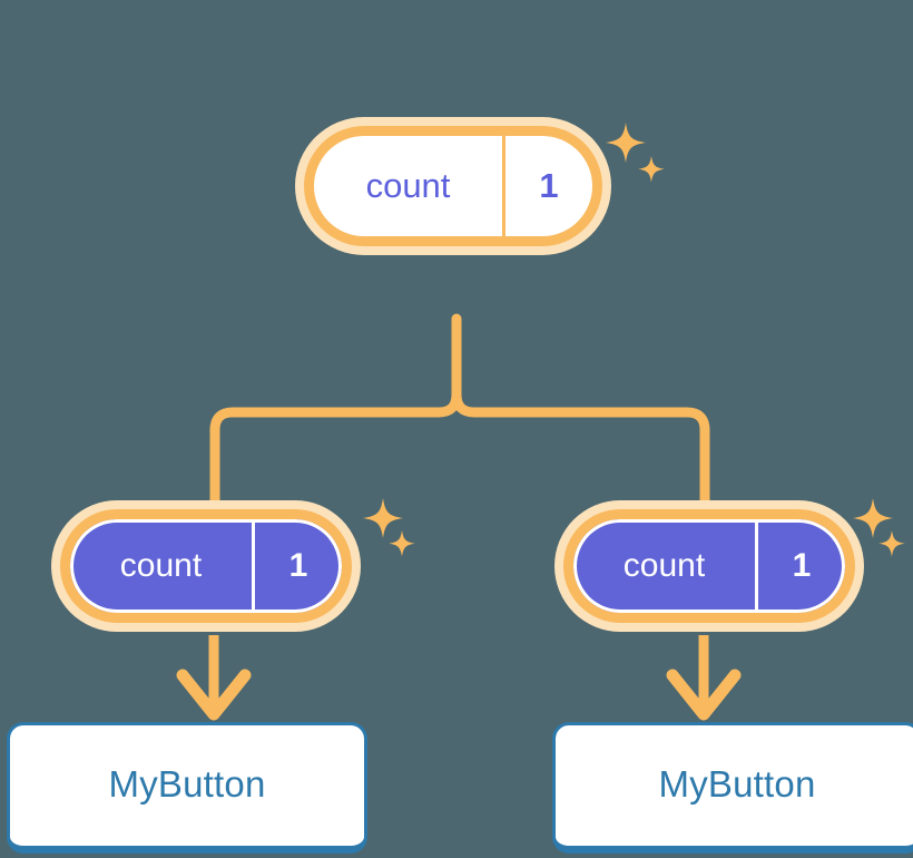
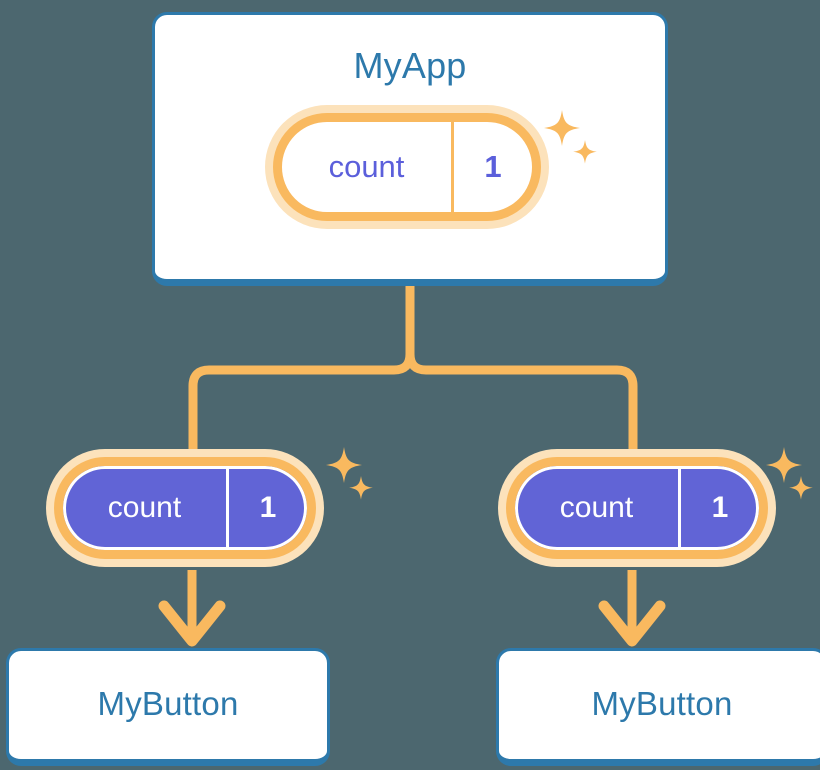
+ MyApp
  count
  1
  count
  1
  MyButton
  count
  1
  MyButton
